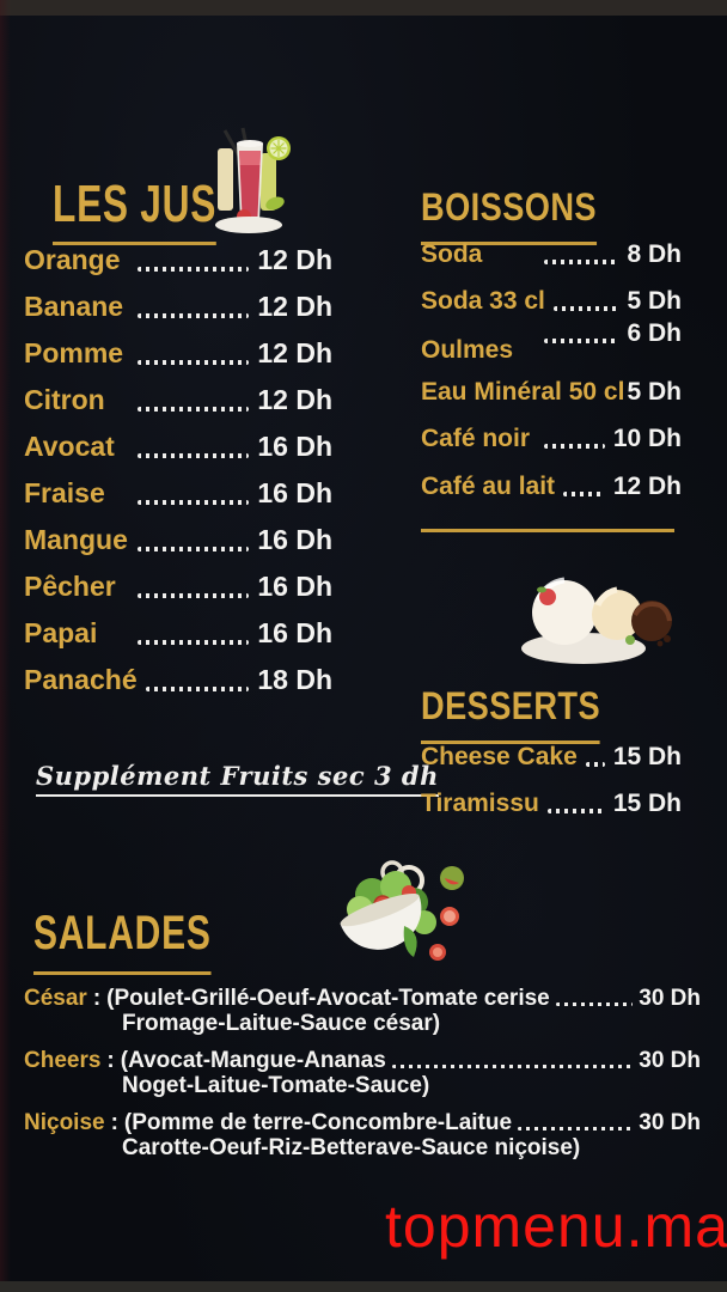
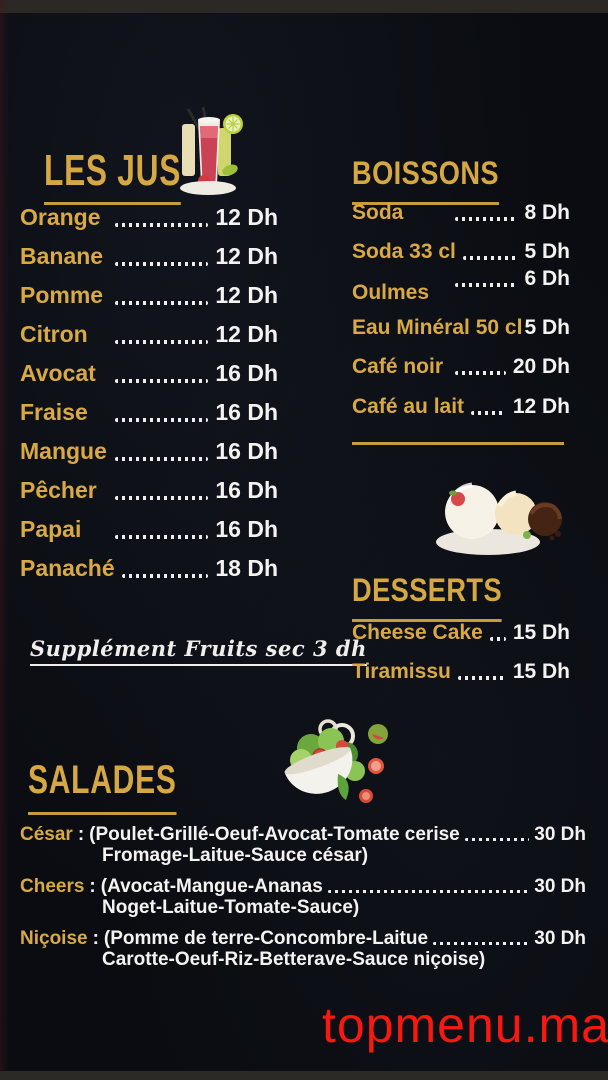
  LES JUS
  Orange
  12 Dh
  Banane
  12 Dh
  Pomme
  12 Dh
  Citron
  12 Dh
  Avocat
  16 Dh
  Fraise
  16 Dh
  Mangue
  16 Dh
  Pêcher
  16 Dh
  Papai
  16 Dh
  Panaché
  18 Dh
  Supplément Fruits sec 3 dh
  BOISSONS
  Soda
  8 Dh
  Soda 33 cl
  5 Dh
  Oulmes
  6 Dh
  Eau Minéral 50 cl
  5 Dh
  Café noir
- 10 Dh
+ 20 Dh
  Café au lait
  12 Dh
  DESSERTS
  Cheese Cake
  15 Dh
  Tiramissu
  15 Dh
  SALADES
  César
  :
  (Poulet-Grillé-Oeuf-Avocat-Tomate cerise
  30 Dh
  Fromage-Laitue-Sauce césar)
  Cheers
  :
  (Avocat-Mangue-Ananas
  30 Dh
  Noget-Laitue-Tomate-Sauce)
  Niçoise
  :
  (Pomme de terre-Concombre-Laitue
  30 Dh
  Carotte-Oeuf-Riz-Betterave-Sauce niçoise)
  topmenu.ma
